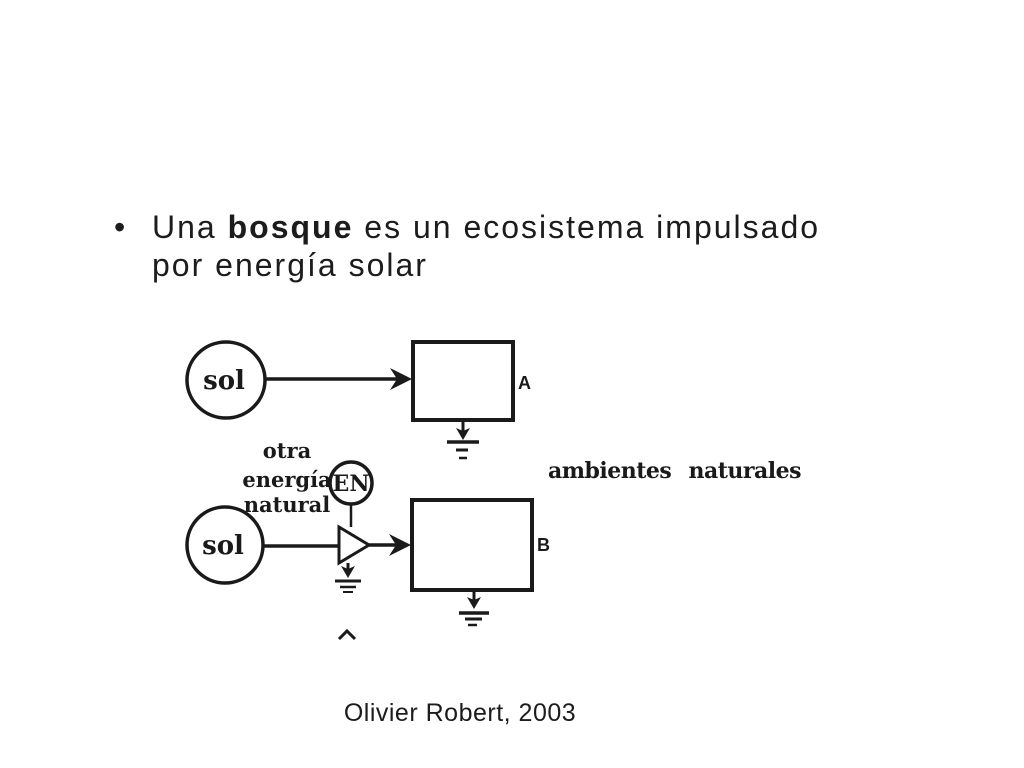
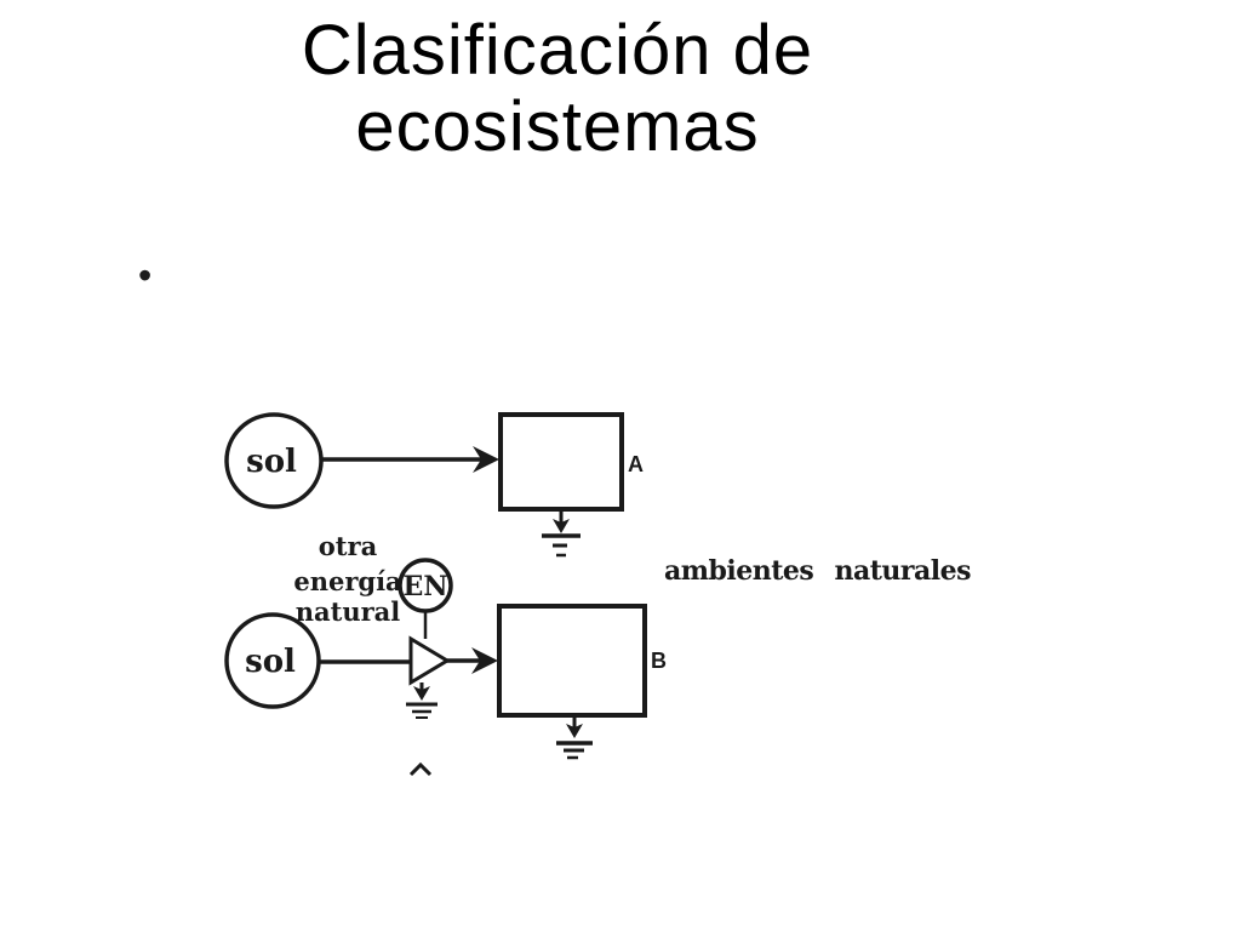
+ Clasificación de
+ ecosistemas
  •
- Una bosque es un ecosistema impulsado
- por energía solar
  sol
  A
  otra
  energía
  natural
  EN
  sol
  B
  ambientes naturales
- Olivier Robert, 2003
